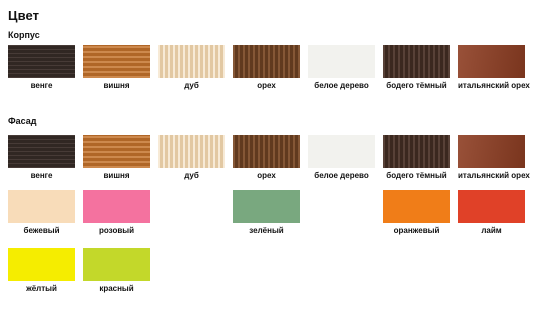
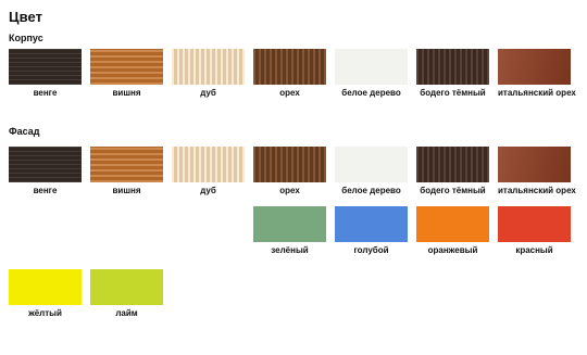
  Цвет
  Корпус
  Фасад
  венге
  вишня
  дуб
  орех
  белое дерево
  бодего тёмный
  итальянский орех
  венге
  вишня
  дуб
  орех
  белое дерево
  бодего тёмный
  итальянский орех
- бежевый
- розовый
  зелёный
+ голубой
  оранжевый
- лайм
+ красный
  жёлтый
- красный
+ лайм
